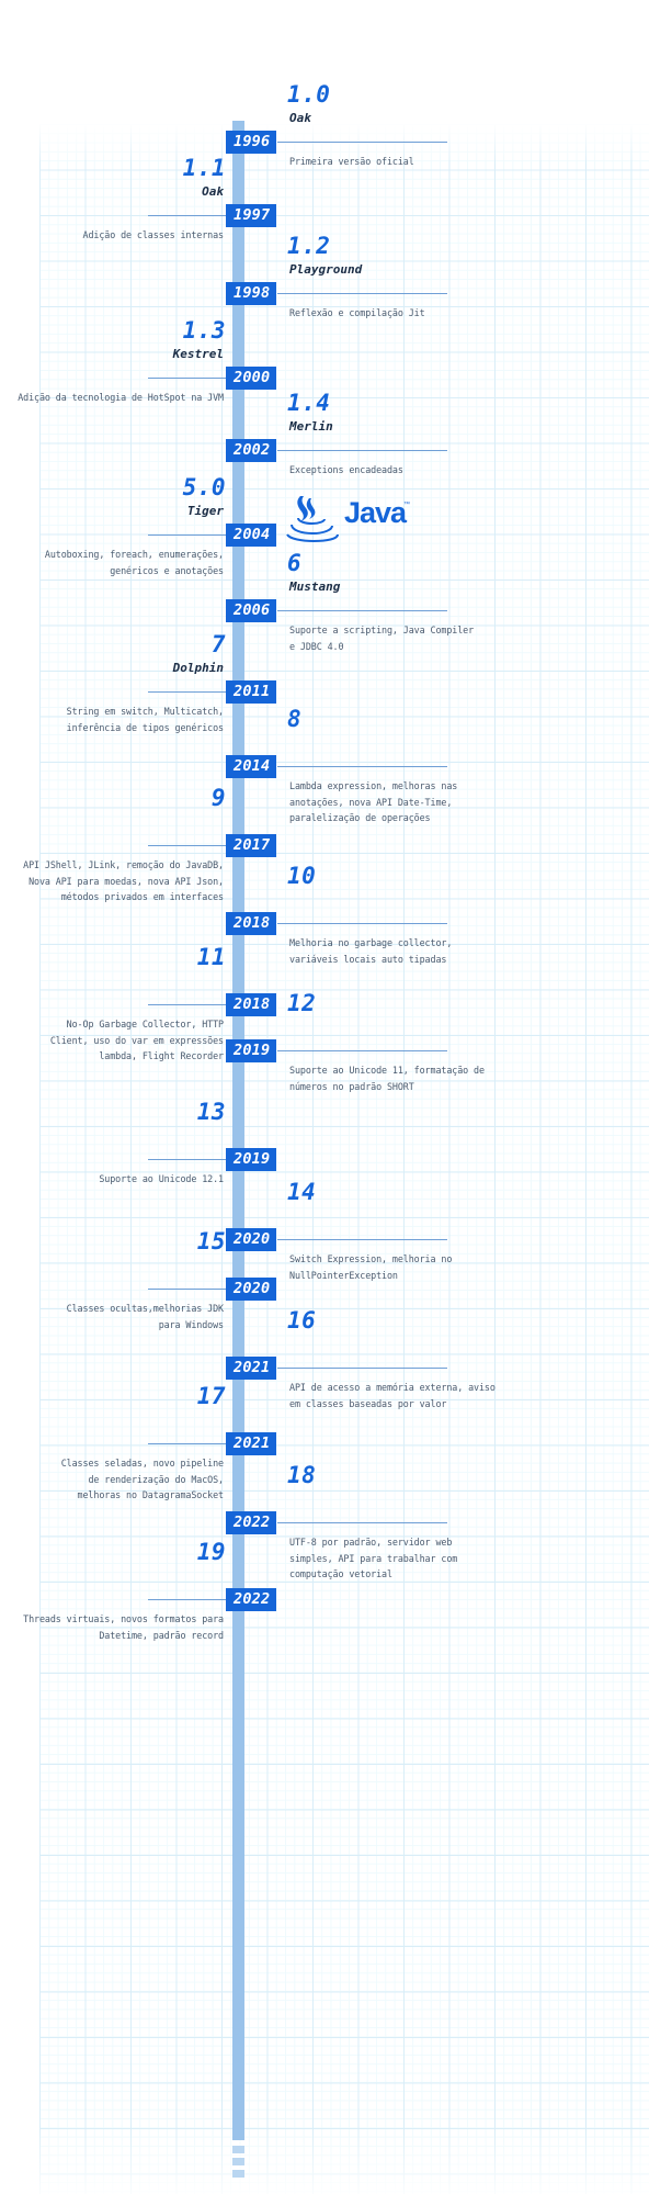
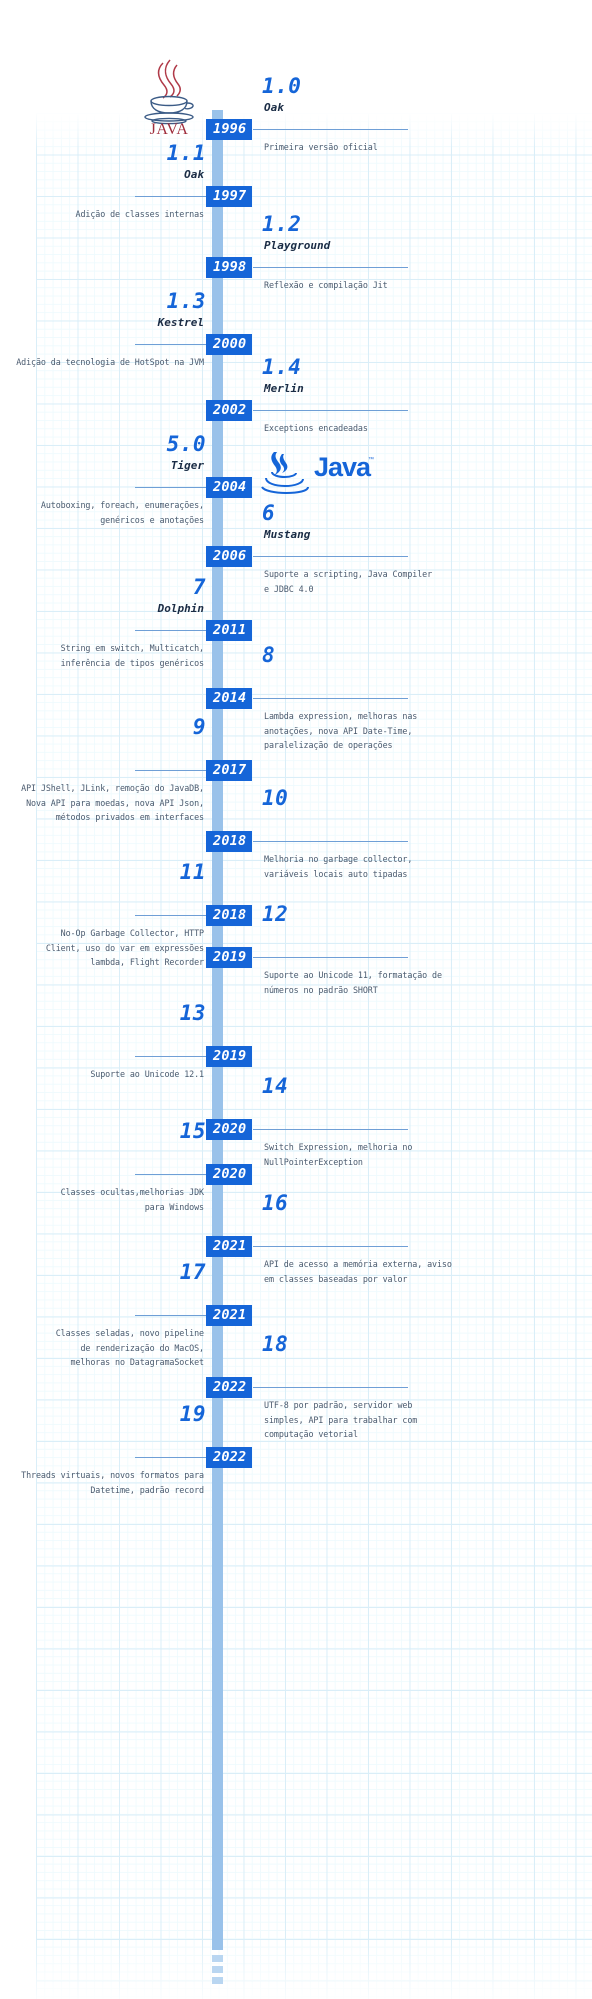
+ JAVA
  Java
  1996
  1.0
  Oak
  Primeira versão oficial
  1997
  1.1
  Oak
  Adição de classes internas
  1998
  1.2
  Playground
  Reflexão e compilação Jit
  2000
  1.3
  Kestrel
  Adição da tecnologia de HotSpot na JVM
  2002
  1.4
  Merlin
  Exceptions encadeadas
  2004
  5.0
  Tiger
  Autoboxing, foreach, enumerações,
  genéricos e anotações
  2006
  6
  Mustang
  Suporte a scripting, Java Compiler
  e JDBC 4.0
  2011
  7
  Dolphin
  String em switch, Multicatch,
  inferência de tipos genéricos
  2014
  8
  Lambda expression, melhoras nas
  anotações, nova API Date-Time,
  paralelização de operações
  2017
  9
  API JShell, JLink, remoção do JavaDB,
  Nova API para moedas, nova API Json,
  métodos privados em interfaces
  2018
  10
  Melhoria no garbage collector,
  variáveis locais auto tipadas
  2018
  11
  No-Op Garbage Collector, HTTP
  Client, uso do var em expressões
  lambda, Flight Recorder
  2019
  12
  Suporte ao Unicode 11, formatação de
  números no padrão SHORT
  2019
  13
  Suporte ao Unicode 12.1
  2020
  14
  Switch Expression, melhoria no
  NullPointerException
  2020
  15
  Classes ocultas,melhorias JDK
  para Windows
  2021
  16
  API de acesso a memória externa, aviso
  em classes baseadas por valor
  2021
  17
  Classes seladas, novo pipeline
  de renderização do MacOS,
  melhoras no DatagramaSocket
  2022
  18
  UTF-8 por padrão, servidor web
  simples, API para trabalhar com
  computação vetorial
  2022
  19
  Threads virtuais, novos formatos para
  Datetime, padrão record
